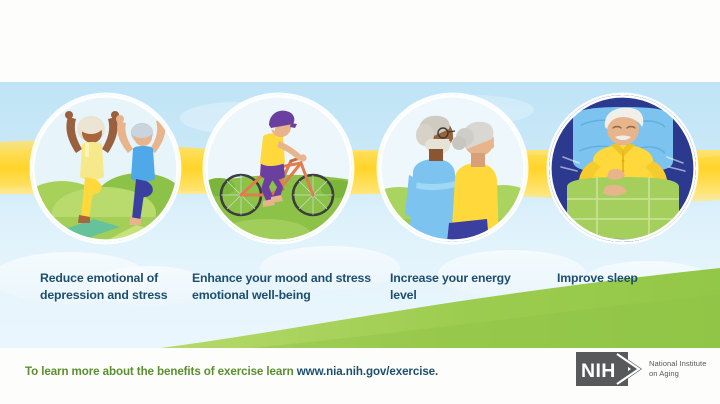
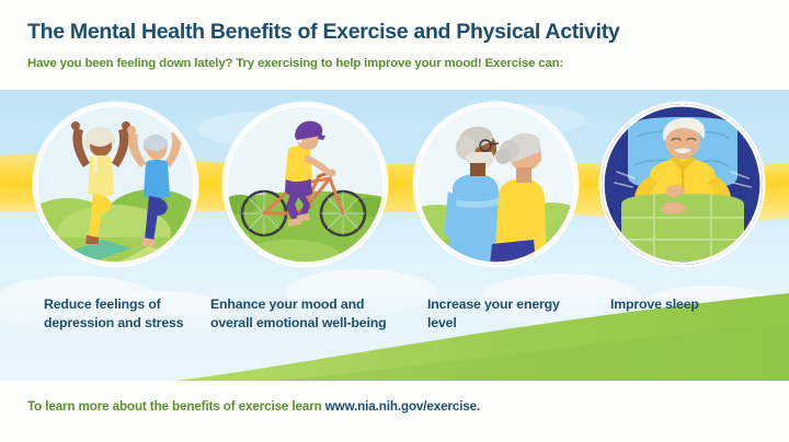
- Reduce emotional of depression and stress
+ Reduce feelings of depression and stress
- Enhance your mood and stress emotional well-being
+ Enhance your mood and overall emotional well-being
  Increase your energy level
  Improve sleep
+ The Mental Health Benefits of Exercise and Physical Activity
+ Have you been feeling down lately? Try exercising to help improve your mood! Exercise can:
  To learn more about the benefits of exercise learn www.nia.nih.gov/exercise.
- NIH
- National Institute
- on Aging
